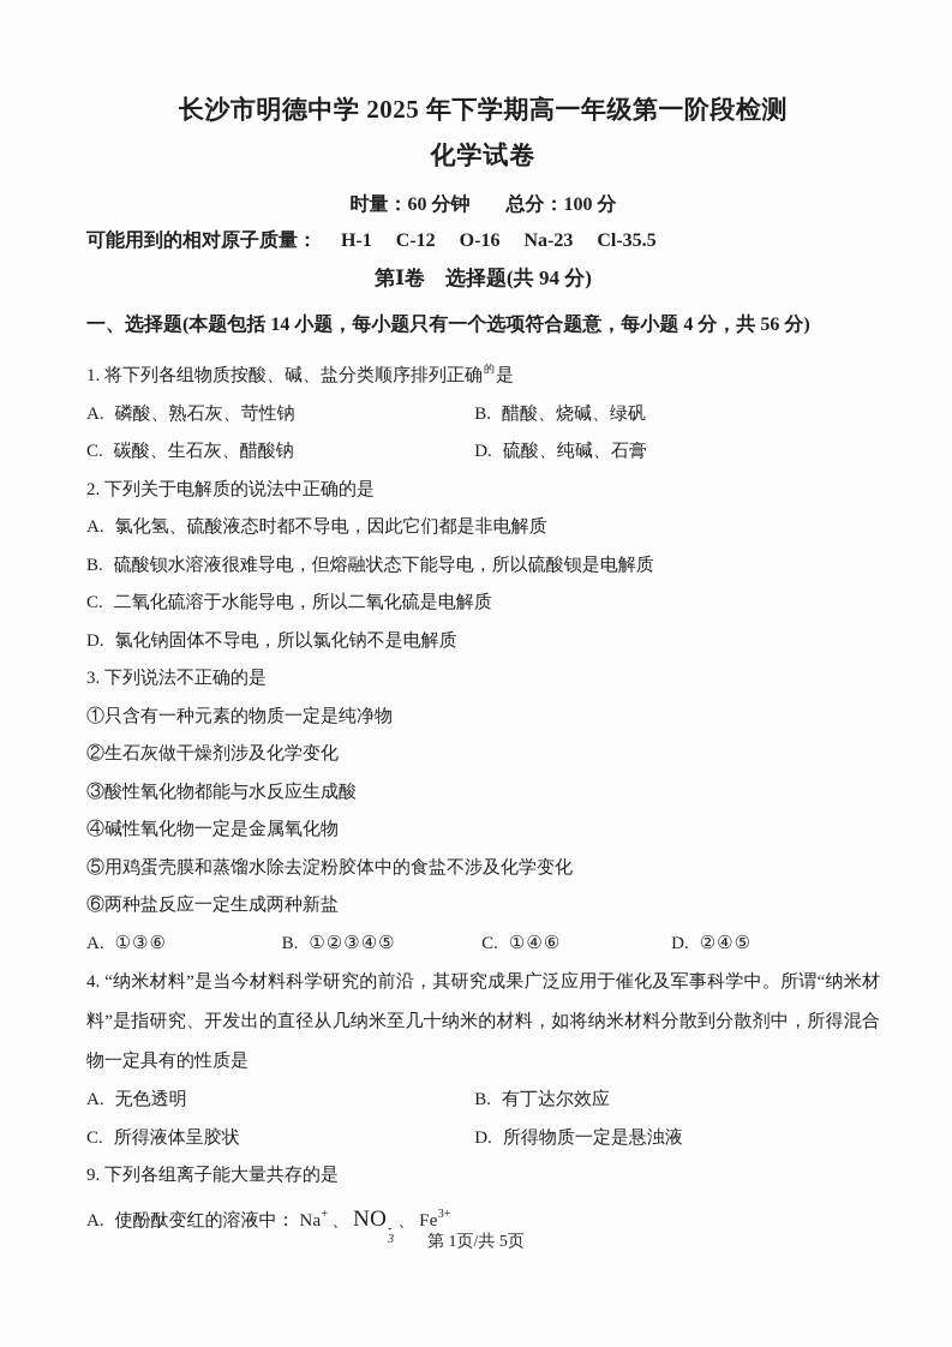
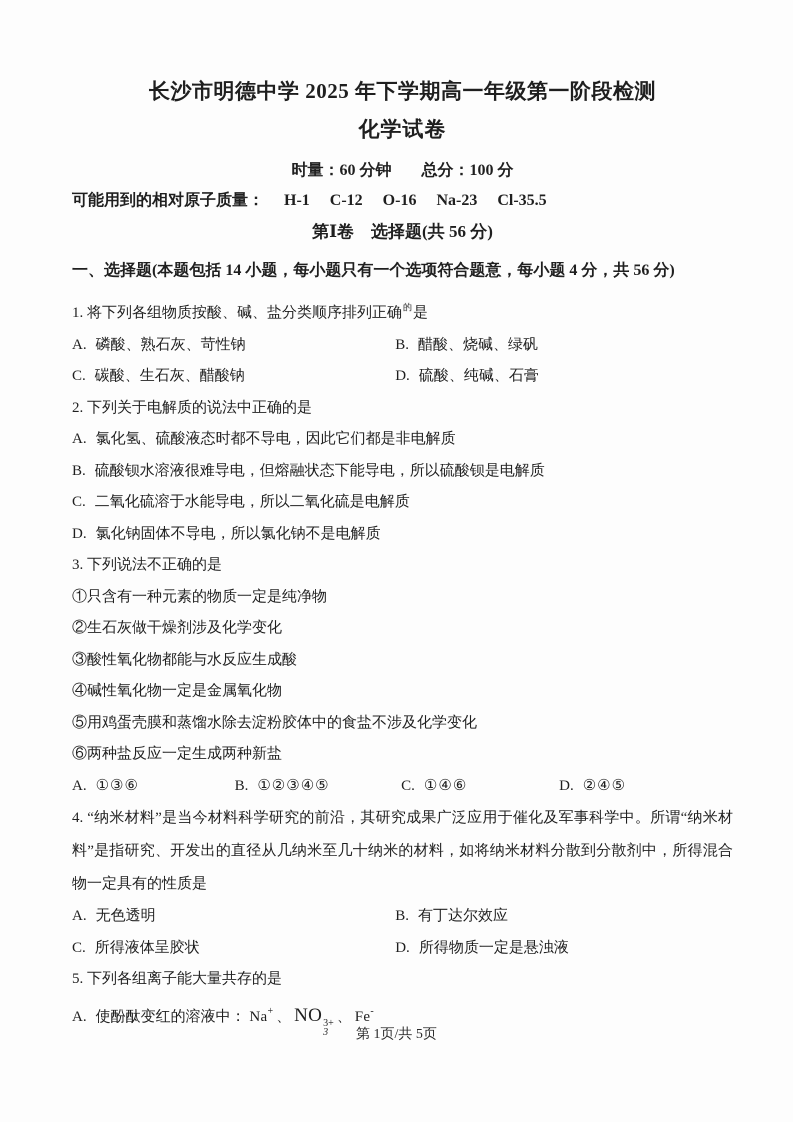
  长沙市明德中学 2025 年下学期高一年级第一阶段检测
  化学试卷
  时量：60 分钟 总分：100 分
  可能用到的相对原子质量： H-1 C-12 O-16 Na-23 Cl-35.5
- 第Ⅰ卷 选择题(共 94 分)
+ 第Ⅰ卷 选择题(共 56 分)
  一、选择题(本题包括 14 小题，每小题只有一个选项符合题意，每小题 4 分，共 56 分)
  1. 将下列各组物质按酸、碱、盐分类顺序排列正确的是
  A. 磷酸、熟石灰、苛性钠
  B. 醋酸、烧碱、绿矾
  C. 碳酸、生石灰、醋酸钠
  D. 硫酸、纯碱、石膏
  2. 下列关于电解质的说法中正确的是
  A. 氯化氢、硫酸液态时都不导电，因此它们都是非电解质
  B. 硫酸钡水溶液很难导电，但熔融状态下能导电，所以硫酸钡是电解质
  C. 二氧化硫溶于水能导电，所以二氧化硫是电解质
  D. 氯化钠固体不导电，所以氯化钠不是电解质
  3. 下列说法不正确的是
  ①只含有一种元素的物质一定是纯净物
  ②生石灰做干燥剂涉及化学变化
  ③酸性氧化物都能与水反应生成酸
  ④碱性氧化物一定是金属氧化物
  ⑤用鸡蛋壳膜和蒸馏水除去淀粉胶体中的食盐不涉及化学变化
  ⑥两种盐反应一定生成两种新盐
  A. ①③⑥
  B. ①②③④⑤
  C. ①④⑥
  D. ②④⑤
  4. “纳米材料”是当今材料科学研究的前沿，其研究成果广泛应用于催化及军事科学中。所谓“纳米材料”是指研究、开发出的直径从几纳米至几十纳米的材料，如将纳米材料分散到分散剂中，所得混合物一定具有的性质是
  A. 无色透明
  B. 有丁达尔效应
  C. 所得液体呈胶状
  D. 所得物质一定是悬浊液
- 9. 下列各组离子能大量共存的是
+ 5. 下列各组离子能大量共存的是
  A. 使酚酞变红的溶液中： Na+、 NO
- -
+ 3+
  3
- 、 Fe3+
+ 、 Fe-
  第 1页/共 5页
